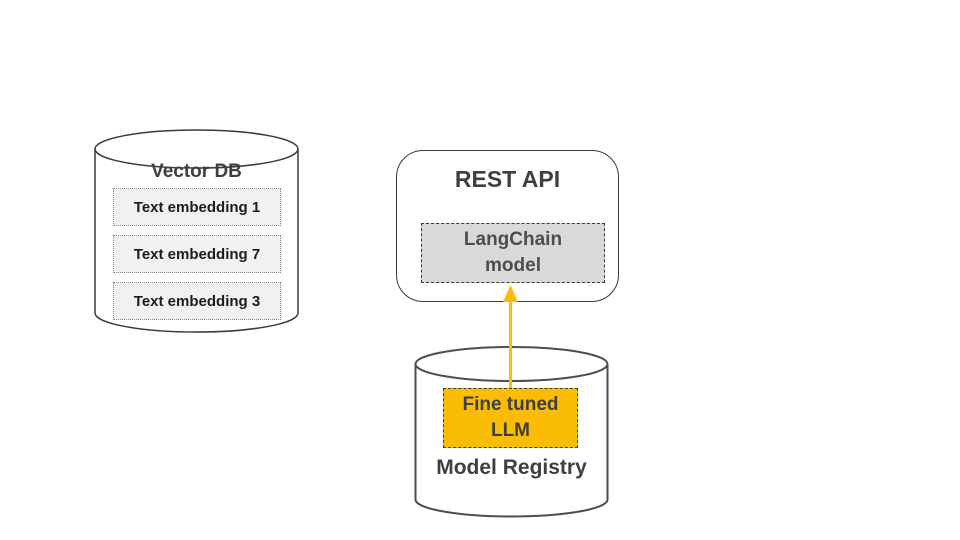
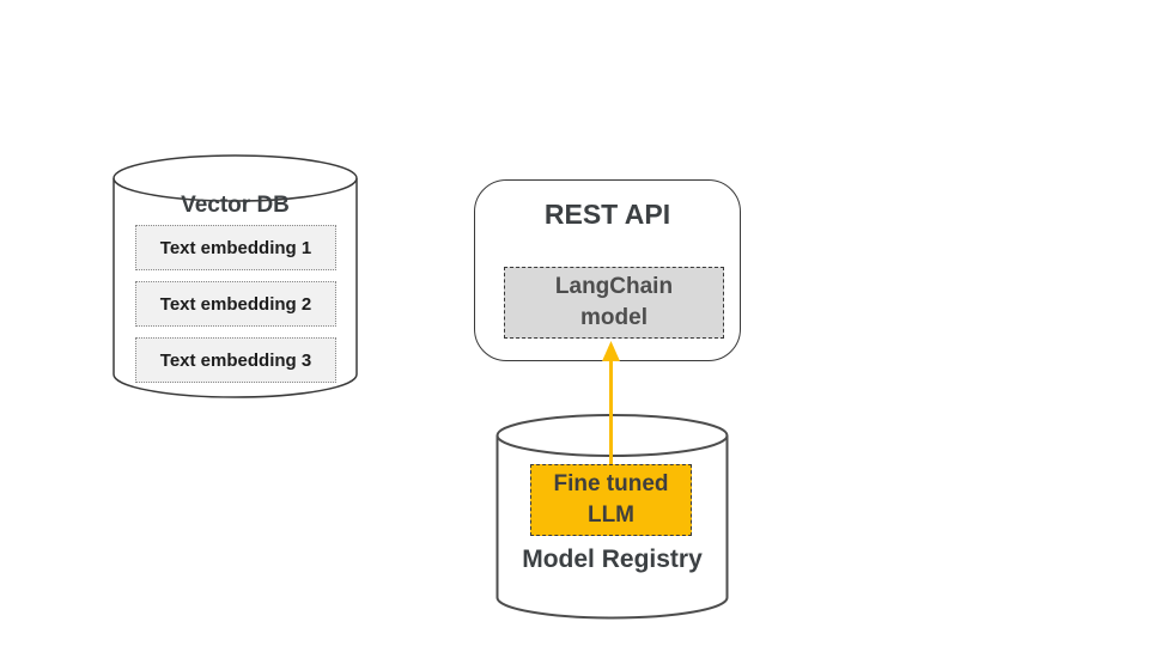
  Vector DB
  Text embedding 1
- Text embedding 7
+ Text embedding 2
  Text embedding 3
  REST API
  LangChain
  model
  Fine tuned
  LLM
  Model Registry
